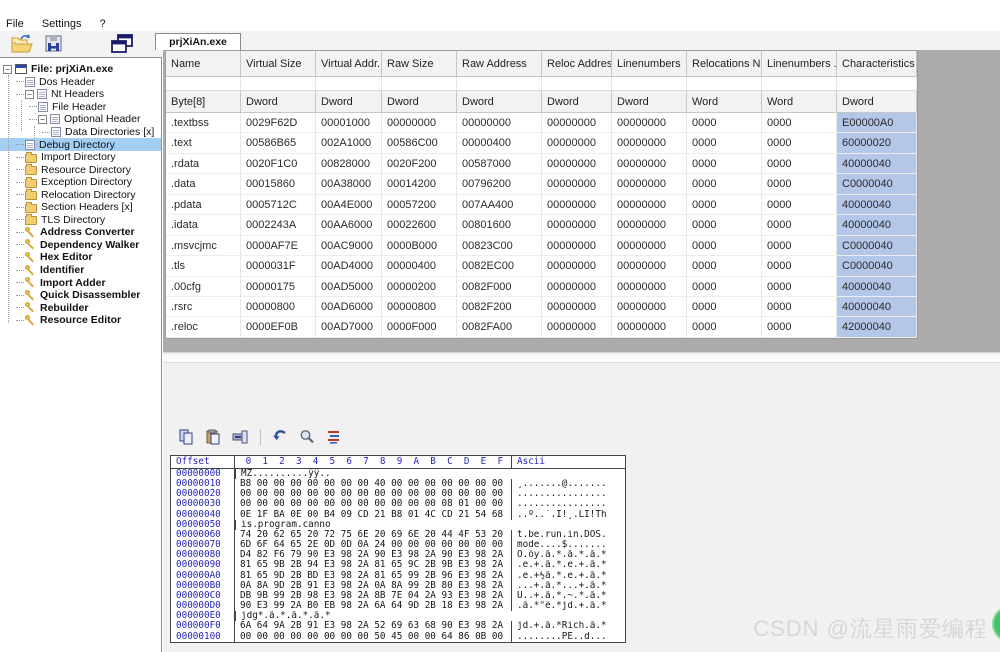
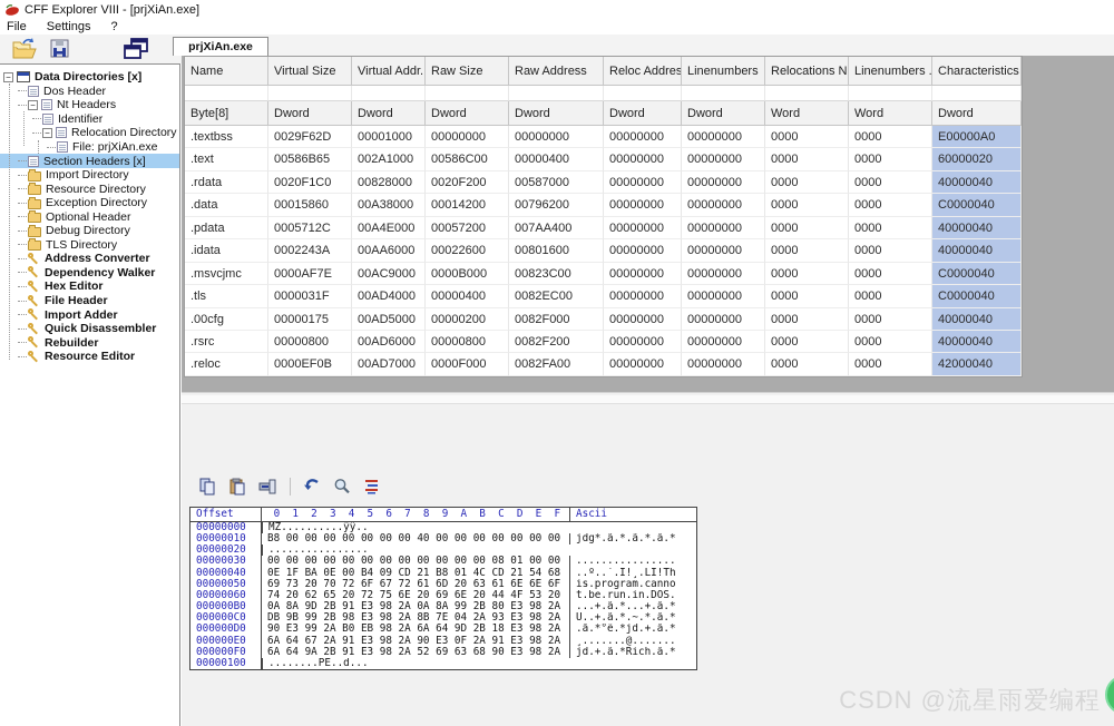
+ CFF Explorer VIII - [prjXiAn.exe]
  File
  Settings
  ?
  prjXiAn.exe
  −
- File: prjXiAn.exe
+ Data Directories [x]
  Dos Header
  −
  Nt Headers
- File Header
+ Identifier
  −
- Optional Header
+ Relocation Directory
- Data Directories [x]
+ File: prjXiAn.exe
- Debug Directory
+ Section Headers [x]
  Import Directory
  Resource Directory
  Exception Directory
- Relocation Directory
+ Optional Header
- Section Headers [x]
+ Debug Directory
  TLS Directory
  Address Converter
  Dependency Walker
  Hex Editor
- Identifier
+ File Header
  Import Adder
  Quick Disassembler
  Rebuilder
  Resource Editor
  Name
  Virtual Size
  Virtual Addr.
  Raw Size
  Raw Address
  Reloc Addres
  Linenumbers
  Relocations N
  Linenumbers .
  Characteristics
  Byte[8]
  Dword
  Dword
  Dword
  Dword
  Dword
  Dword
  Word
  Word
  Dword
  .textbss
  0029F62D
  00001000
  00000000
  00000000
  00000000
  00000000
  0000
  0000
  E00000A0
  .text
  00586B65
  002A1000
  00586C00
  00000400
  00000000
  00000000
  0000
  0000
  60000020
  .rdata
  0020F1C0
  00828000
  0020F200
  00587000
  00000000
  00000000
  0000
  0000
  40000040
  .data
  00015860
  00A38000
  00014200
  00796200
  00000000
  00000000
  0000
  0000
  C0000040
  .pdata
  0005712C
  00A4E000
  00057200
  007AA400
  00000000
  00000000
  0000
  0000
  40000040
  .idata
  0002243A
  00AA6000
  00022600
  00801600
  00000000
  00000000
  0000
  0000
  40000040
  .msvcjmc
  0000AF7E
  00AC9000
  0000B000
  00823C00
  00000000
  00000000
  0000
  0000
  C0000040
  .tls
  0000031F
  00AD4000
  00000400
  0082EC00
  00000000
  00000000
  0000
  0000
  C0000040
  .00cfg
  00000175
  00AD5000
  00000200
  0082F000
  00000000
  00000000
  0000
  0000
  40000040
  .rsrc
  00000800
  00AD6000
  00000800
  0082F200
  00000000
  00000000
  0000
  0000
  40000040
  .reloc
  0000EF0B
  00AD7000
  0000F000
  0082FA00
  00000000
  00000000
  0000
  0000
  42000040
  Offset
  0 1 2 3 4 5 6 7 8 9 A B C D E F
  Ascii
  00000000
  MZ..........ÿÿ..
  00000010
  B8 00 00 00 00 00 00 00 40 00 00 00 00 00 00 00
- ¸.......@.......
+ jdg*.ã.*.ã.*.ã.*
  00000020
- 00 00 00 00 00 00 00 00 00 00 00 00 00 00 00 00
  ................
  00000030
  00 00 00 00 00 00 00 00 00 00 00 00 08 01 00 00
  ................
  00000040
  0E 1F BA 0E 00 B4 09 CD 21 B8 01 4C CD 21 54 68
  ..º..´.Í!¸.LÍ!Th
  00000050
+ 69 73 20 70 72 6F 67 72 61 6D 20 63 61 6E 6E 6F
  is.program.canno
  00000060
  74 20 62 65 20 72 75 6E 20 69 6E 20 44 4F 53 20
  t.be.run.in.DOS.
- 00000070
- 6D 6F 64 65 2E 0D 0D 0A 24 00 00 00 00 00 00 00
- mode....$.......
- 00000080
- D4 82 F6 79 90 E3 98 2A 90 E3 98 2A 90 E3 98 2A
- Ô.öy.ã.*.ã.*.ã.*
- 00000090
- 81 65 9B 2B 94 E3 98 2A 81 65 9C 2B 9B E3 98 2A
- .e.+.ã.*.e.+.ã.*
- 000000A0
- 81 65 9D 2B BD E3 98 2A 81 65 99 2B 96 E3 98 2A
- .e.+½ã.*.e.+.ã.*
  000000B0
  0A 8A 9D 2B 91 E3 98 2A 0A 8A 99 2B 80 E3 98 2A
  ...+.ã.*...+.ã.*
  000000C0
  DB 9B 99 2B 98 E3 98 2A 8B 7E 04 2A 93 E3 98 2A
  Û..+.ã.*.~.*.ã.*
  000000D0
  90 E3 99 2A B0 EB 98 2A 6A 64 9D 2B 18 E3 98 2A
  .ã.*°ë.*jd.+.ã.*
  000000E0
+ 6A 64 67 2A 91 E3 98 2A 90 E3 0F 2A 91 E3 98 2A
- jdg*.ã.*.ã.*.ã.*
+ ¸.......@.......
  000000F0
  6A 64 9A 2B 91 E3 98 2A 52 69 63 68 90 E3 98 2A
  jd.+.ã.*Rich.ã.*
  00000100
- 00 00 00 00 00 00 00 00 50 45 00 00 64 86 0B 00
  ........PE..d...
  CSDN @流星雨爱编程
